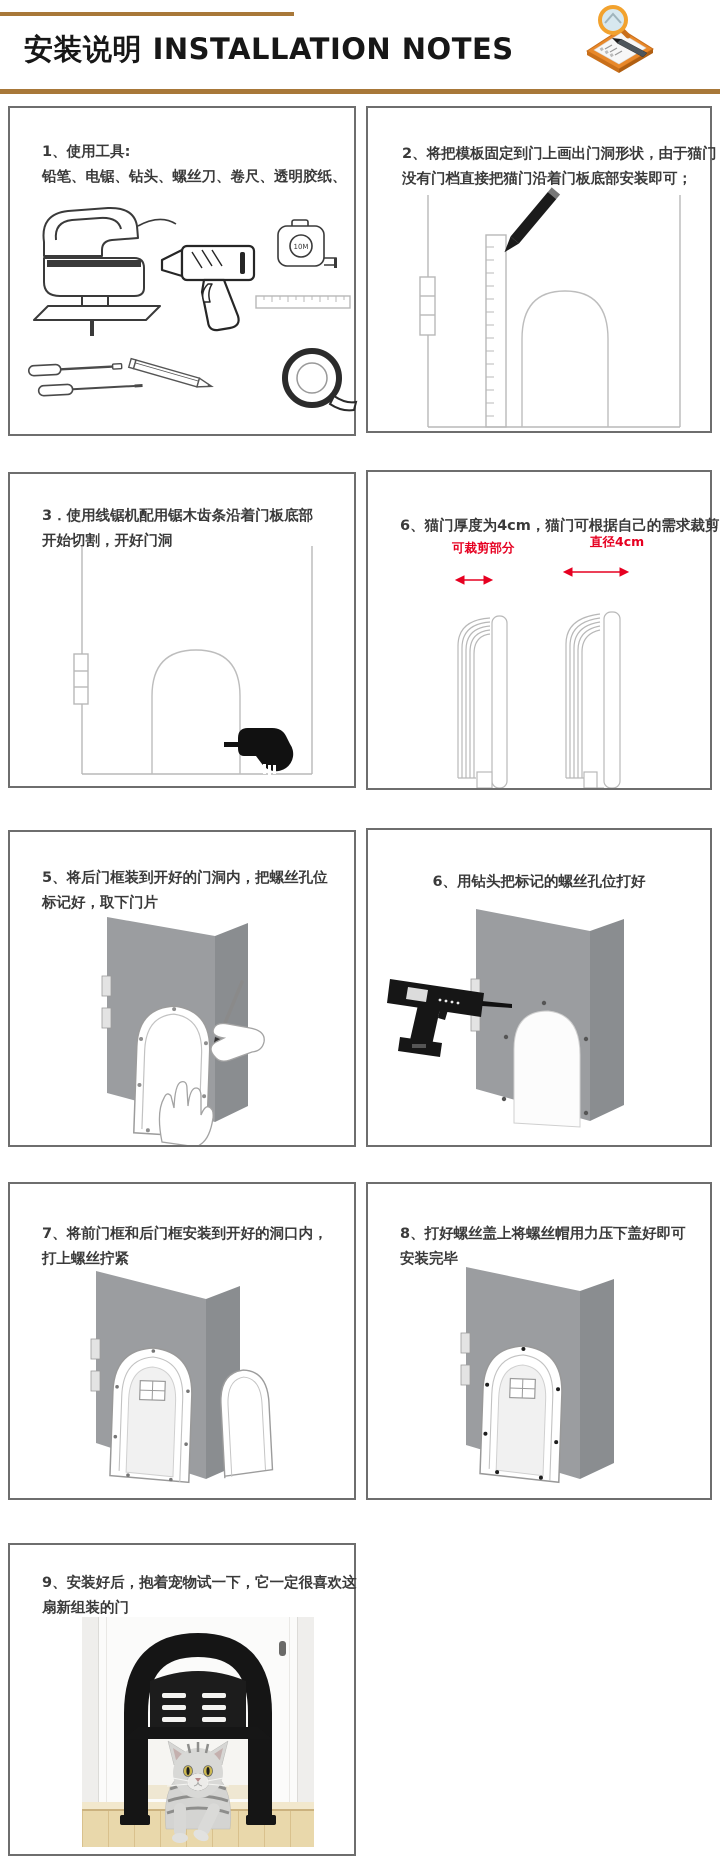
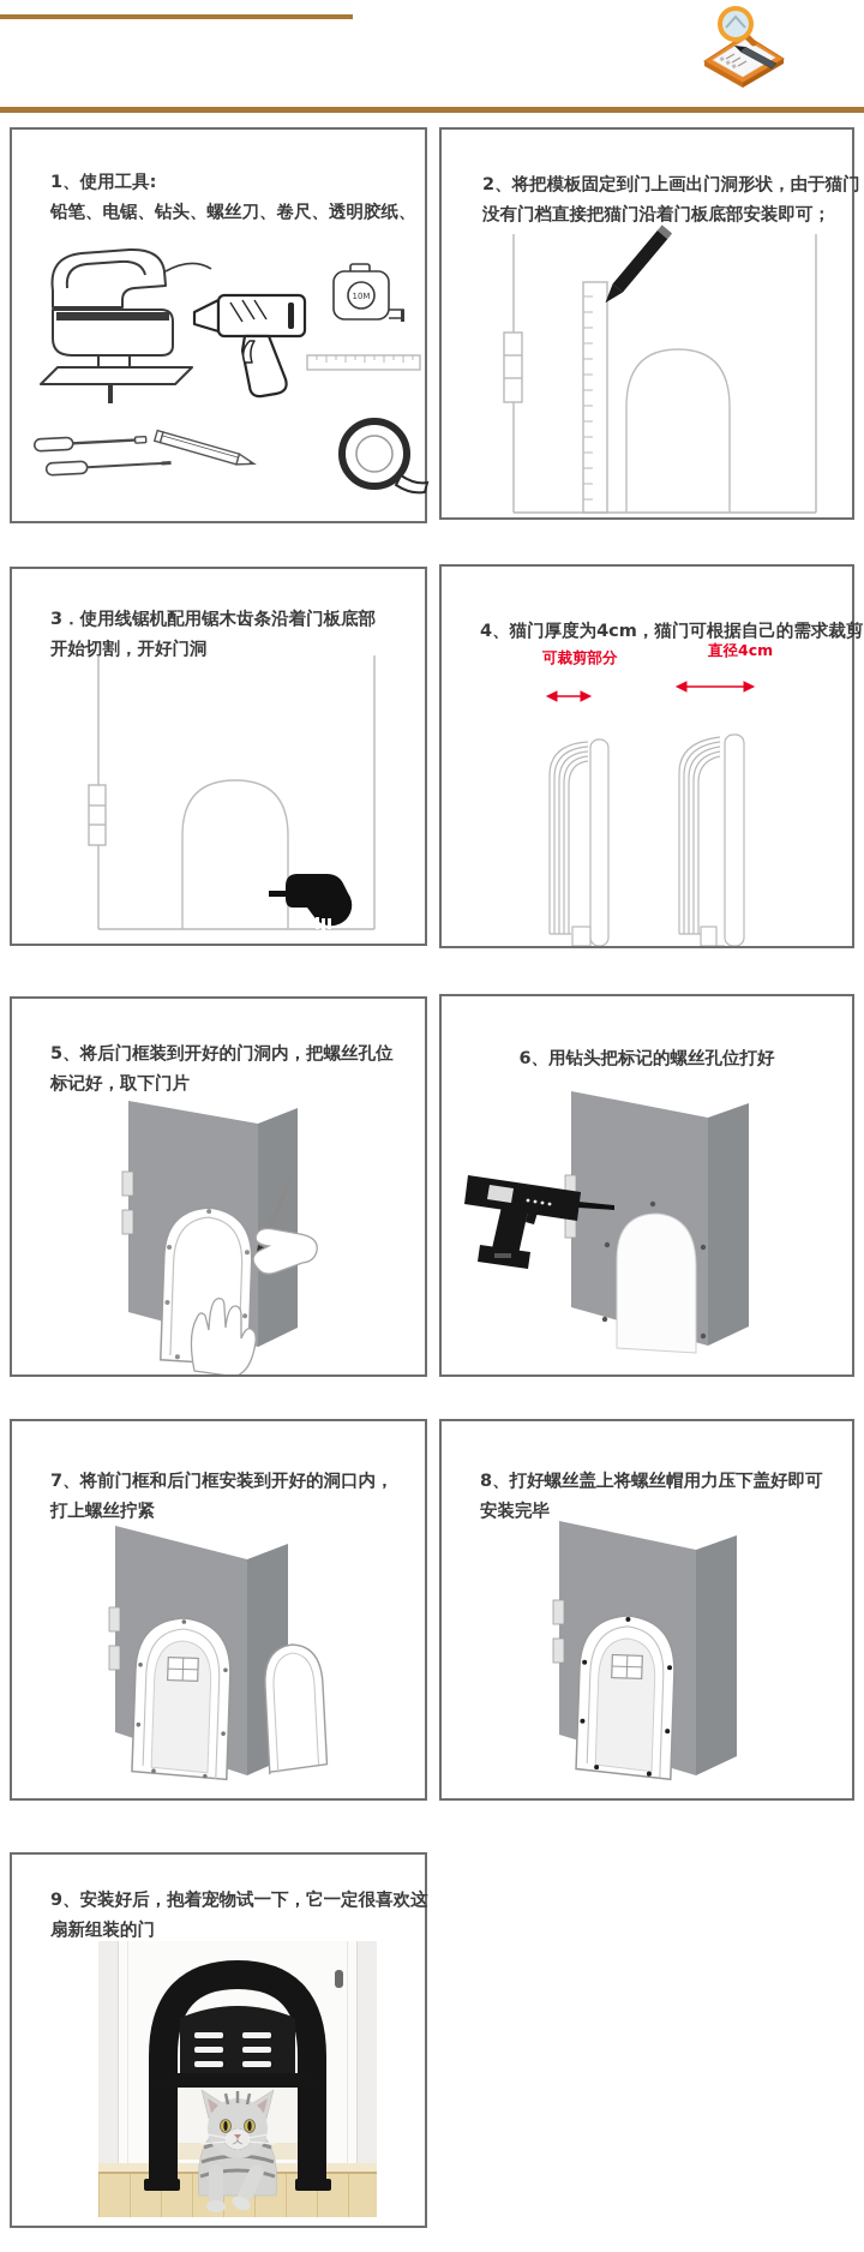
- 安装说明 INSTALLATION NOTES
  1、使用工具:
  铅笔、电锯、钻头、螺丝刀、卷尺、透明胶纸、
  10M
  2、将把模板固定到门上画出门洞形状，由于猫门
  没有门档直接把猫门沿着门板底部安装即可；
  3．使用线锯机配用锯木齿条沿着门板底部
  开始切割，开好门洞
- 6、猫门厚度为4cm，猫门可根据自己的需求裁剪
+ 4、猫门厚度为4cm，猫门可根据自己的需求裁剪
  可裁剪部分
  直径4cm
  5、将后门框装到开好的门洞内，把螺丝孔位
  标记好，取下门片
  6、用钻头把标记的螺丝孔位打好
  7、将前门框和后门框安装到开好的洞口内，
  打上螺丝拧紧
  8、打好螺丝盖上将螺丝帽用力压下盖好即可
  安装完毕
  9、安装好后，抱着宠物试一下，它一定很喜欢这
  扇新组装的门
